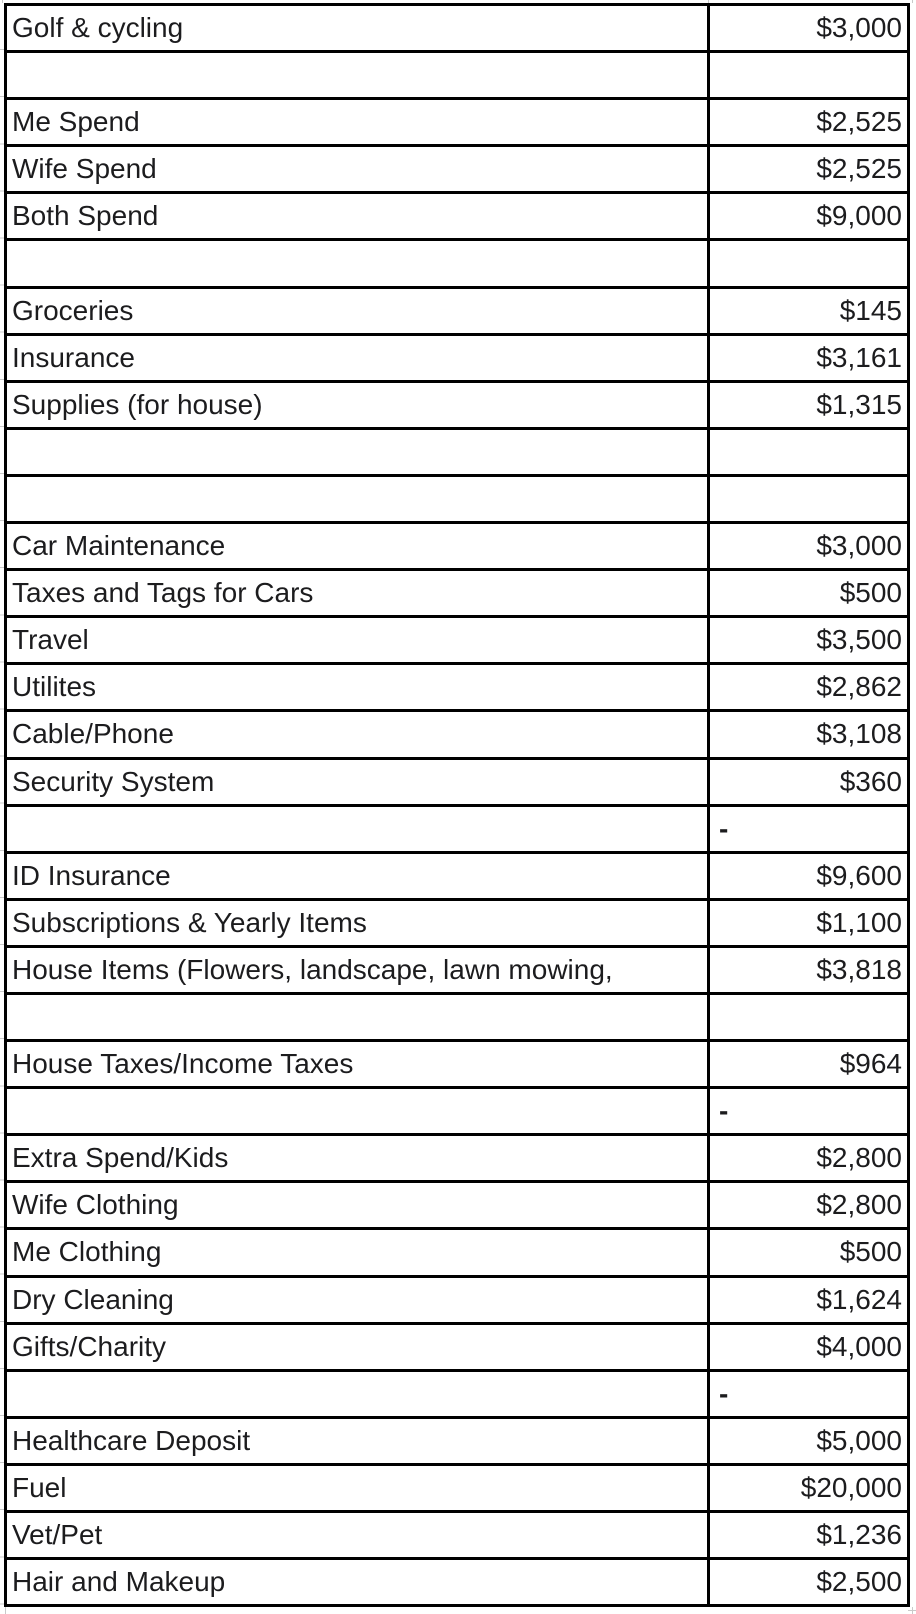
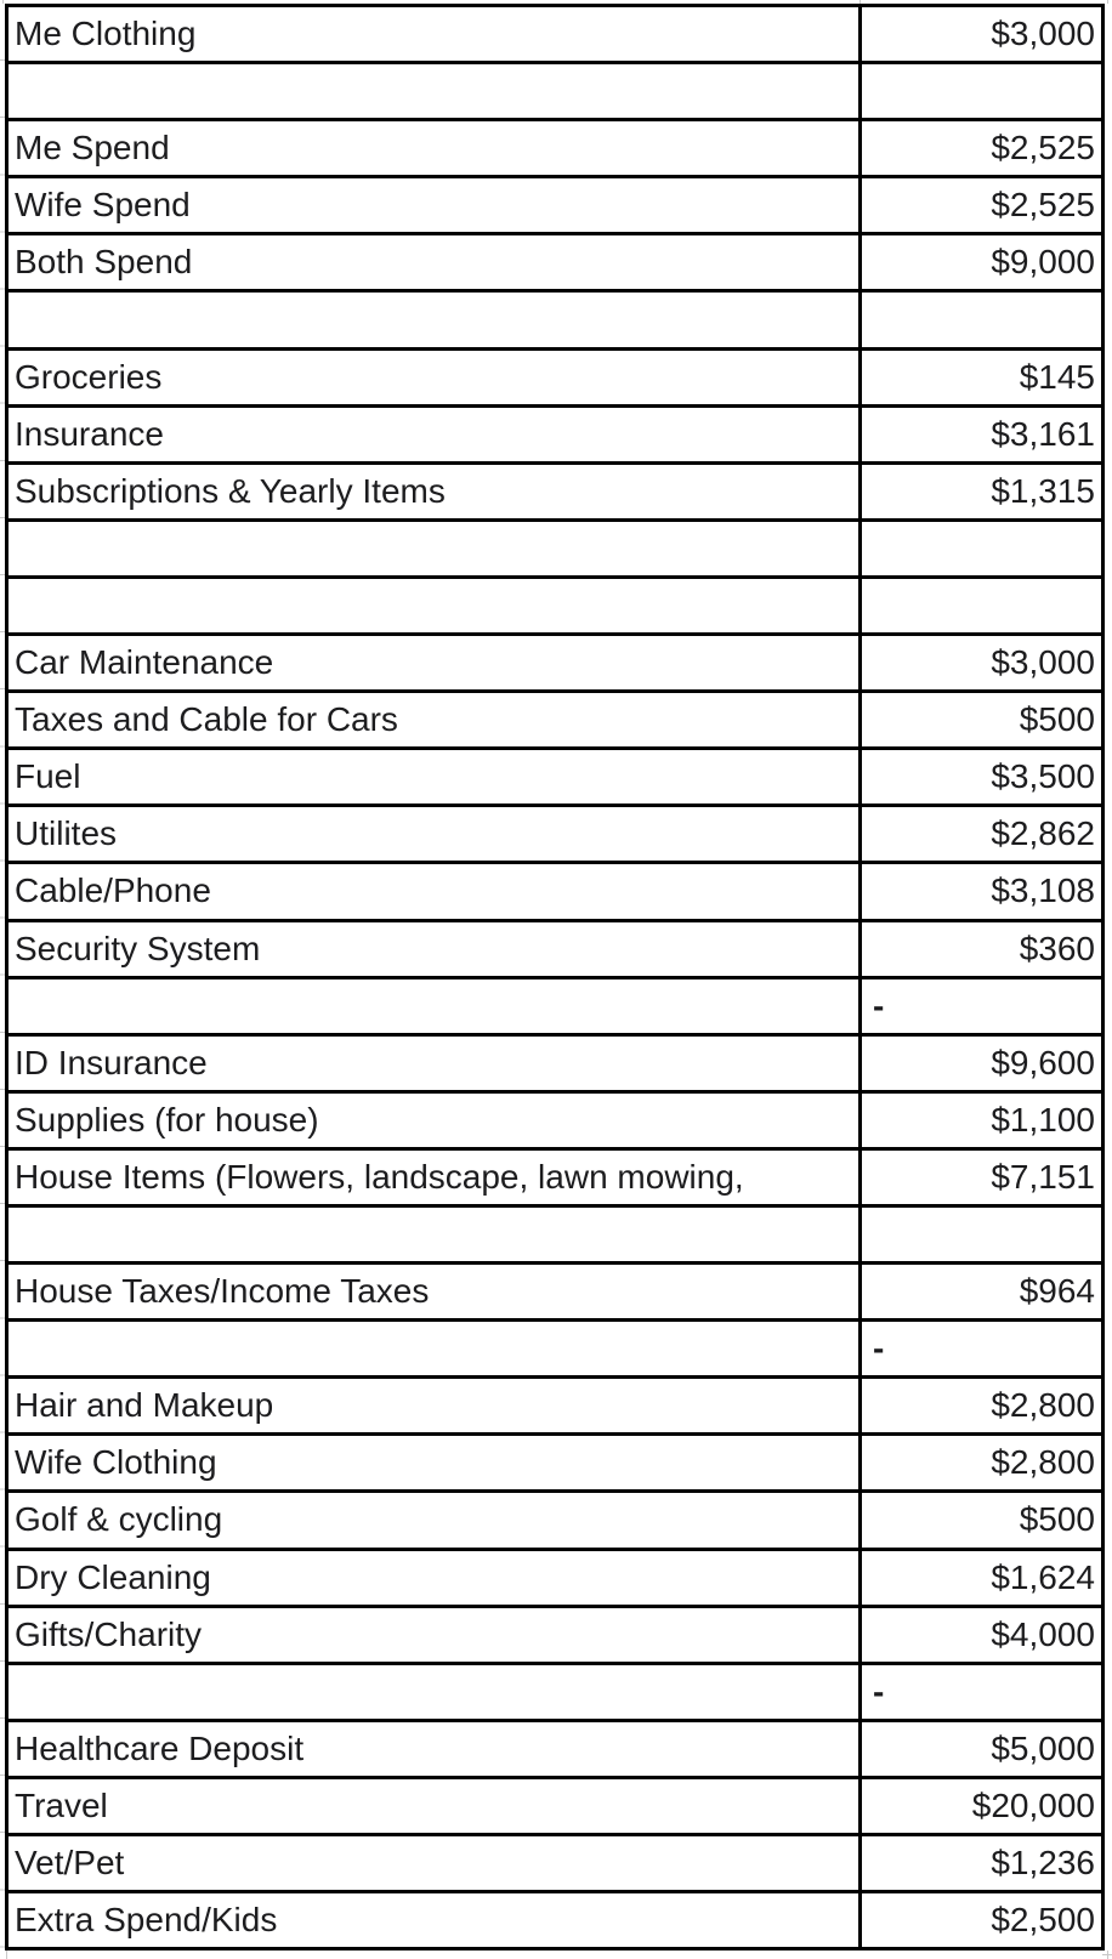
- Golf & cycling
+ Me Clothing
  $3,000
  Me Spend
  $2,525
  Wife Spend
  $2,525
  Both Spend
  $9,000
  Groceries
  $145
  Insurance
  $3,161
- Supplies (for house)
+ Subscriptions & Yearly Items
  $1,315
  Car Maintenance
  $3,000
- Taxes and Tags for Cars
+ Taxes and Cable for Cars
  $500
- Travel
+ Fuel
  $3,500
  Utilites
  $2,862
  Cable/Phone
  $3,108
  Security System
  $360
  -
  ID Insurance
  $9,600
- Subscriptions & Yearly Items
+ Supplies (for house)
  $1,100
  House Items (Flowers, landscape, lawn mowing,
- $3,818
+ $7,151
  House Taxes/Income Taxes
  $964
  -
- Extra Spend/Kids
+ Hair and Makeup
  $2,800
  Wife Clothing
  $2,800
- Me Clothing
+ Golf & cycling
  $500
  Dry Cleaning
  $1,624
  Gifts/Charity
  $4,000
  -
  Healthcare Deposit
  $5,000
- Fuel
+ Travel
  $20,000
  Vet/Pet
  $1,236
- Hair and Makeup
+ Extra Spend/Kids
  $2,500
